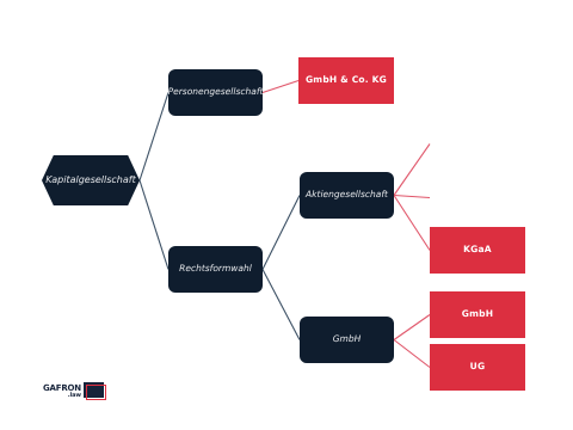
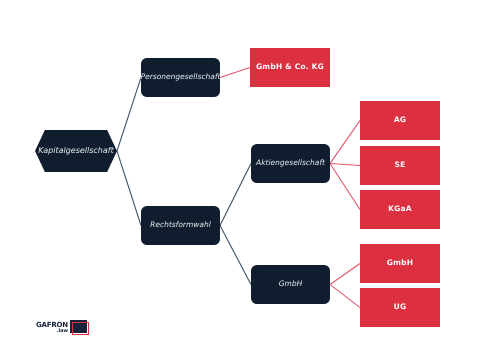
  Kapitalgesellschaft
  Personengesellschaft
  Rechtsformwahl
  GmbH & Co. KG
  Aktiengesellschaft
  GmbH
+ AG
+ SE
  KGaA
  GmbH
  UG
  GAFRON
